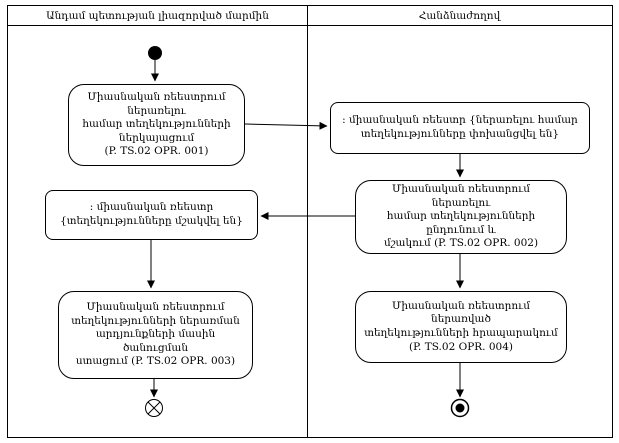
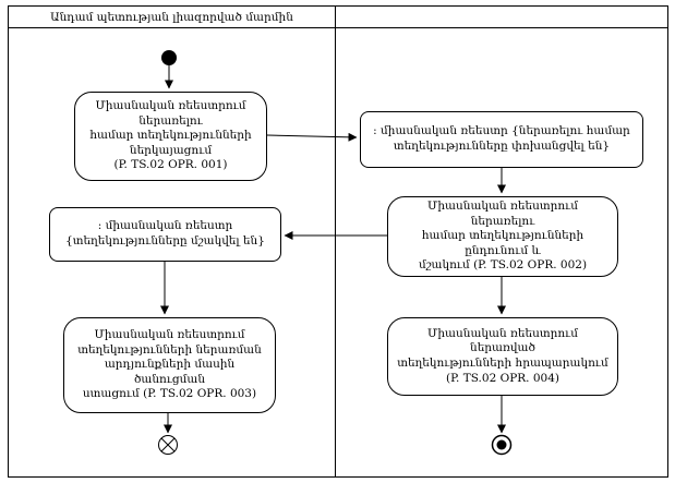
  Անդամ պետության լիազորված մարմին
- Հանձնաժողով
  Միասնական ռեեստրում ներառելու
  համար տեղեկությունների
  ներկայացում
  (P. TS.02 OPR. 001)
  : միասնական ռեեստր {ներառելու համար
  տեղեկությունները փոխանցվել են}
  Միասնական ռեեստրում ներառելու
  համար տեղեկությունների ընդունում և
  մշակում (P. TS.02 OPR. 002)
  : միասնական ռեեստր
  {տեղեկությունները մշակվել են}
  Միասնական ռեեստրում
  տեղեկությունների ներառման
  արդյունքների մասին ծանուցման
  ստացում (P. TS.02 OPR. 003)
  Միասնական ռեեստրում ներառված
  տեղեկությունների հրապարակում
  (P. TS.02 OPR. 004)
